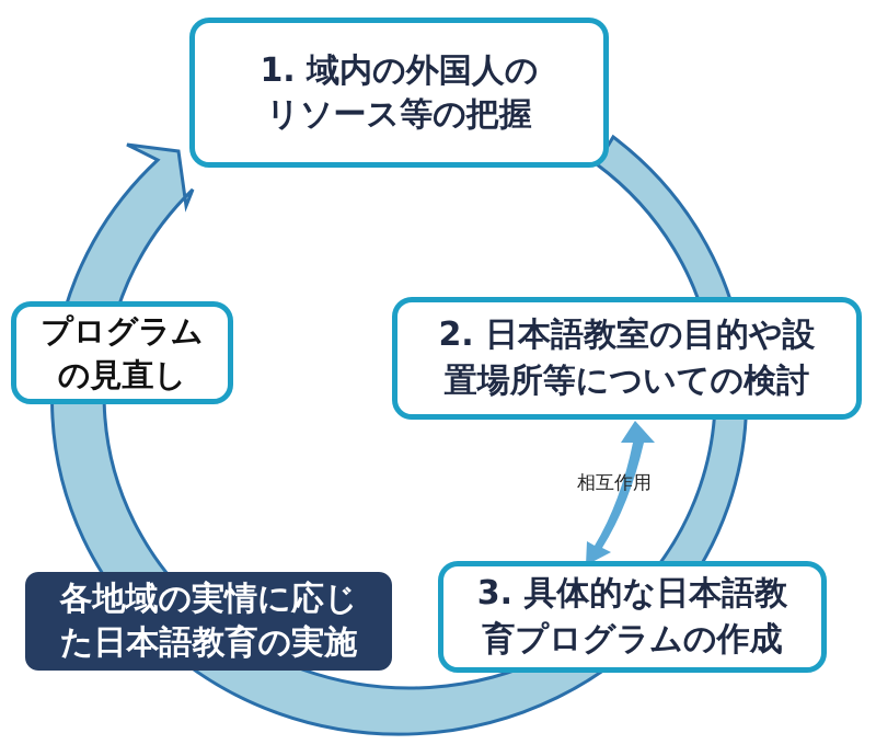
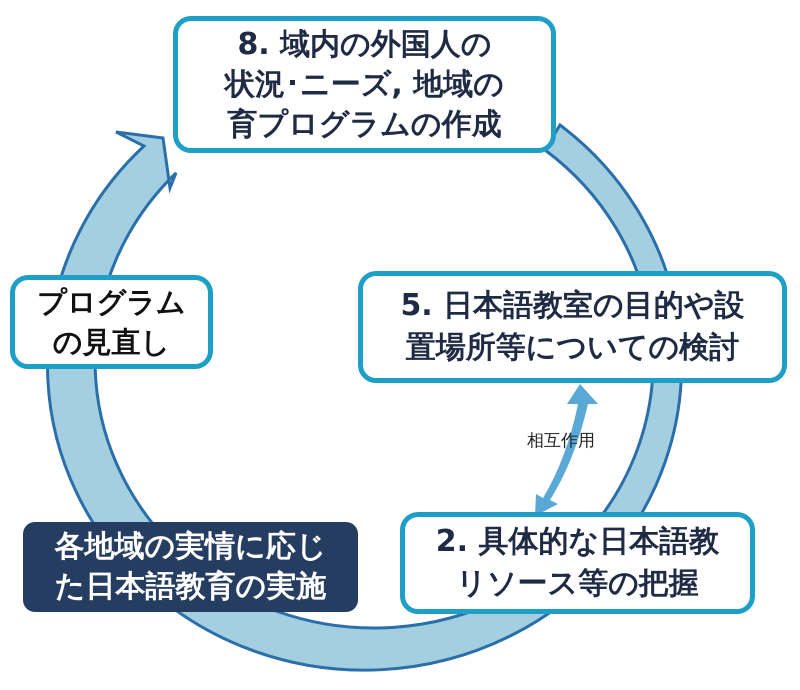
- 1. 域内の外国人の
+ 8. 域内の外国人の
+ 状況･ニーズ, 地域の
- リソース等の把握
+ 育プログラムの作成
- 2. 日本語教室の目的や設
+ 5. 日本語教室の目的や設
  置場所等についての検討
- 3. 具体的な日本語教
+ 2. 具体的な日本語教
- 育プログラムの作成
+ リソース等の把握
  各地域の実情に応じ
  た日本語教育の実施
  プログラム
  の見直し
  相互作用
